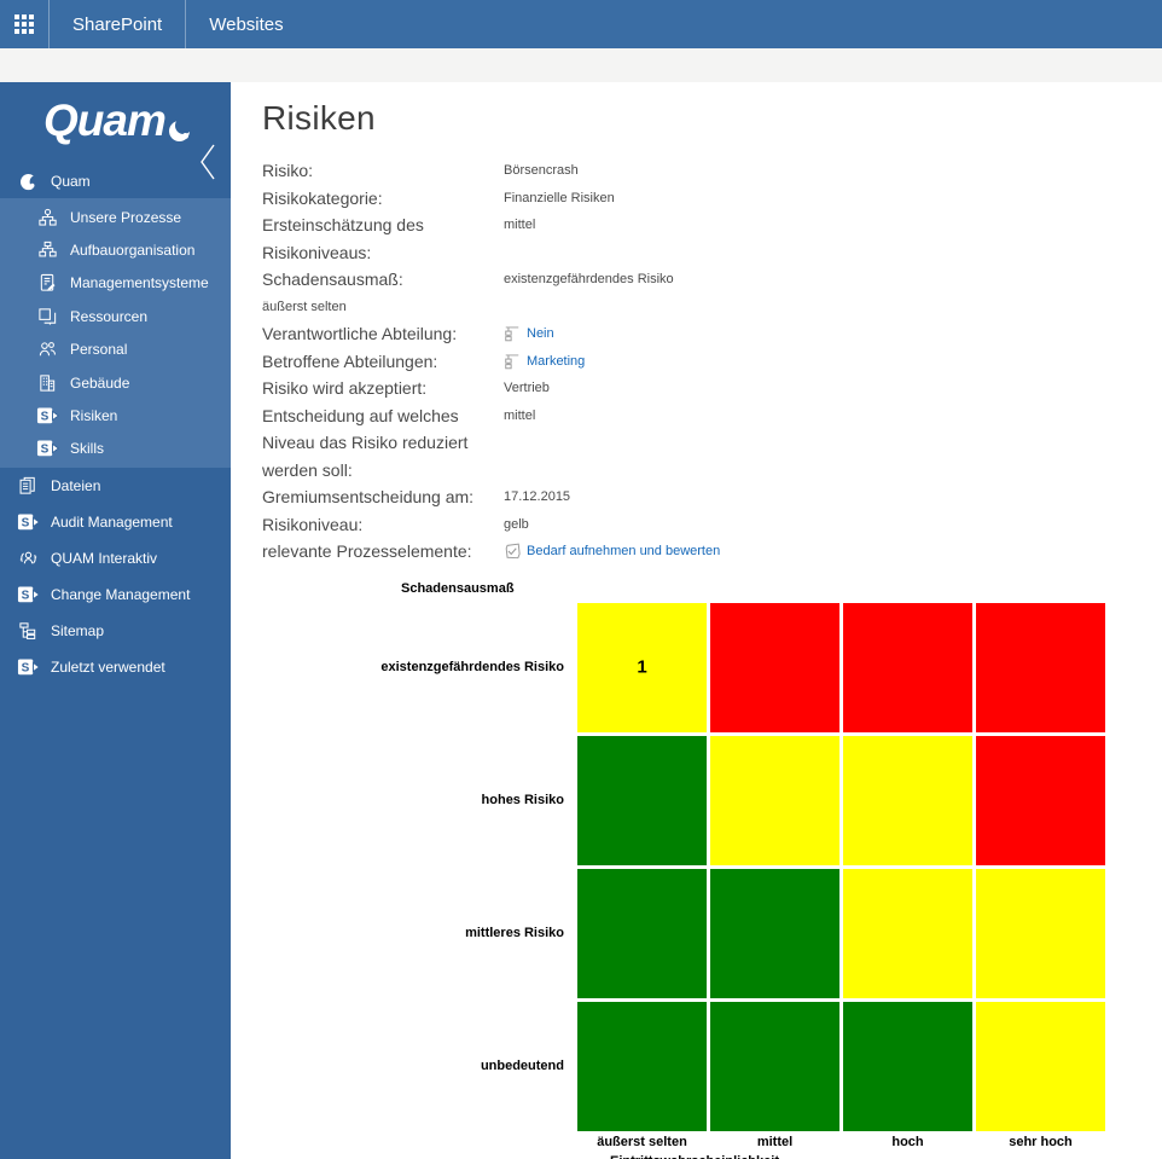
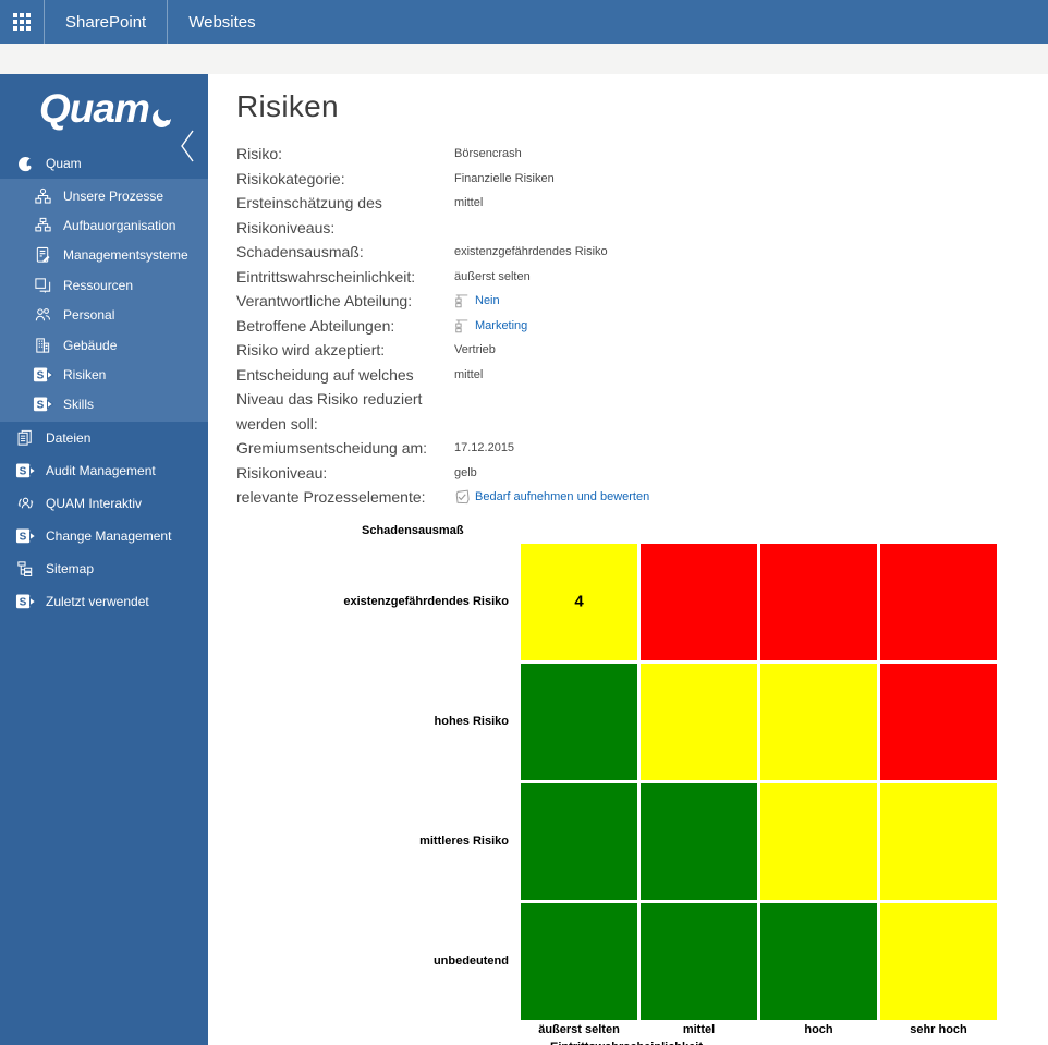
  SharePoint
  Websites
  Quam
  Quam
  Unsere Prozesse
  Aufbauorganisation
  Managementsysteme
  Ressourcen
  Personal
  Gebäude
  S
  Risiken
  S
  Skills
  Dateien
  S
  Audit Management
  QUAM Interaktiv
  S
  Change Management
  Sitemap
  S
  Zuletzt verwendet
  Risiken
  Risiko:
  Börsencrash
  Risikokategorie:
  Finanzielle Risiken
  Ersteinschätzung des Risikoniveaus:
  mittel
  Schadensausmaß:
  existenzgefährdendes Risiko
+ Eintrittswahrscheinlichkeit:
  äußerst selten
  Verantwortliche Abteilung:
  Nein
  Betroffene Abteilungen:
  Marketing
  Risiko wird akzeptiert:
  Vertrieb
  Entscheidung auf welches Niveau das Risiko reduziert werden soll:
  mittel
  Gremiumsentscheidung am:
  17.12.2015
  Risikoniveau:
  gelb
  relevante Prozesselemente:
  Bedarf aufnehmen und bewerten
  Schadensausmaß
  existenzgefährdendes Risiko
- 1
+ 4
  hohes Risiko
  mittleres Risiko
  unbedeutend
  äußerst selten
  mittel
  hoch
  sehr hoch
